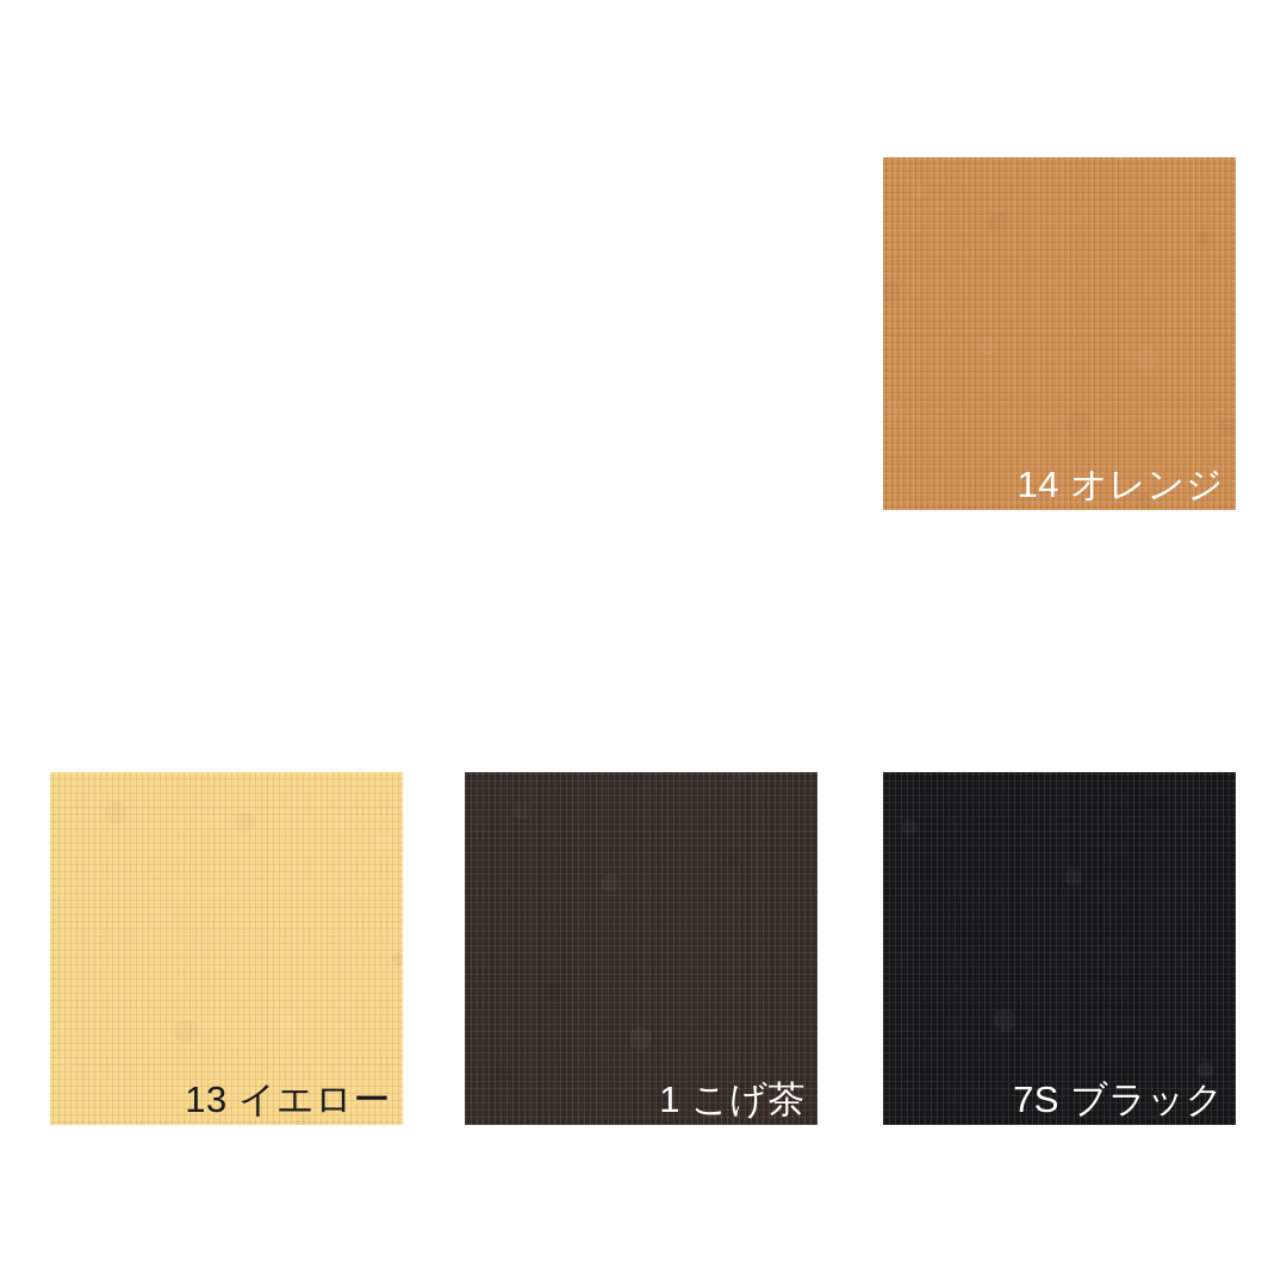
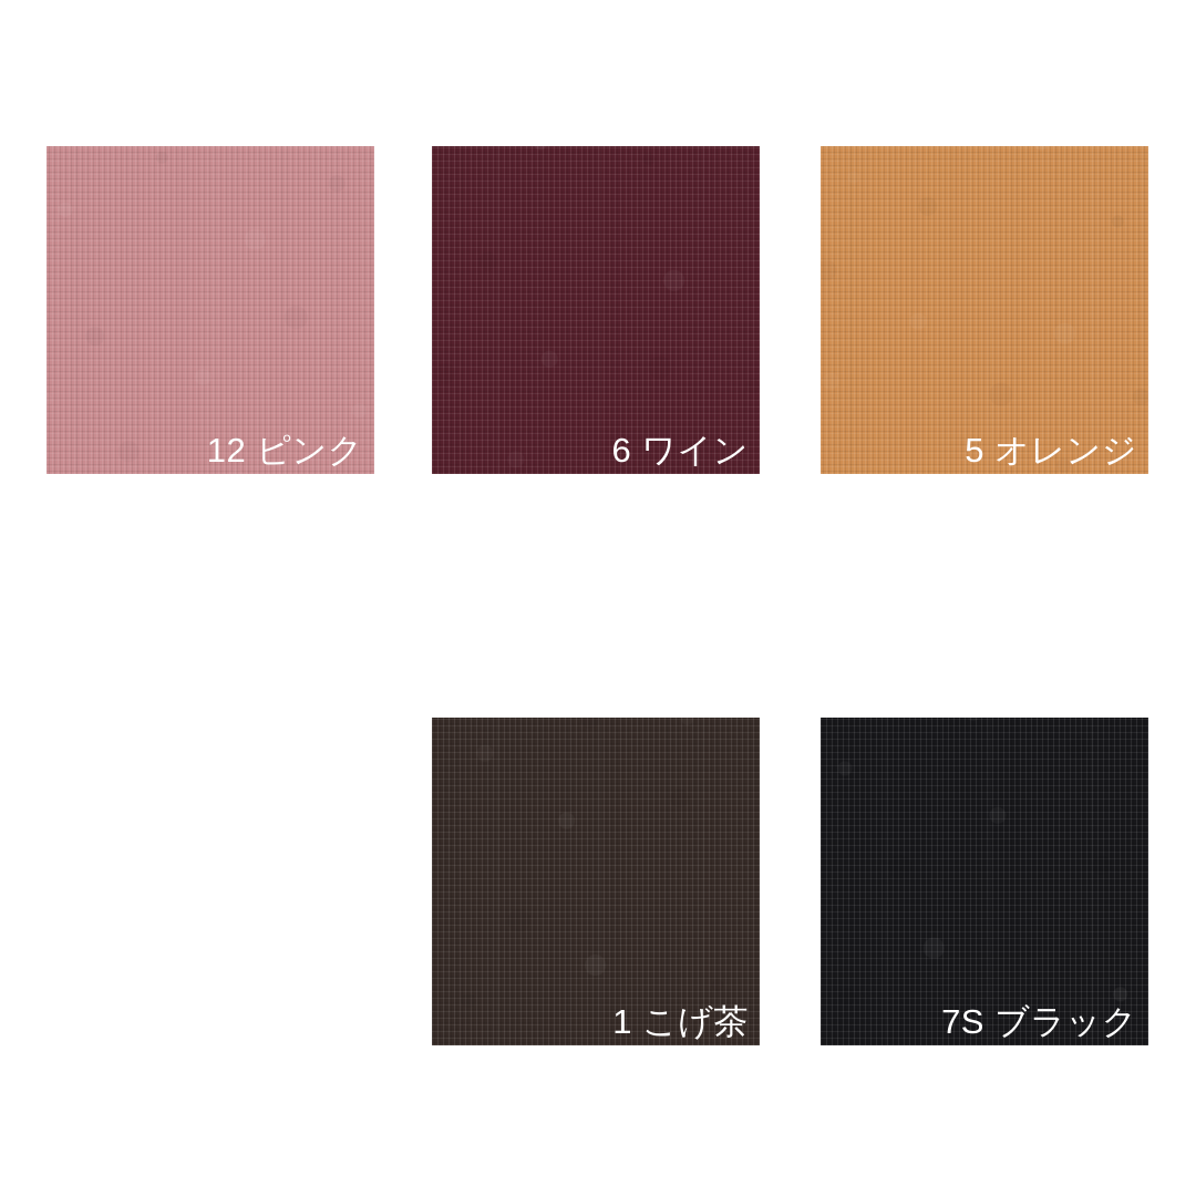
+ 12 ピンク
+ 6 ワイン
- 14 オレンジ
+ 5 オレンジ
- 13 イエロー
  1 こげ茶
  7S ブラック
